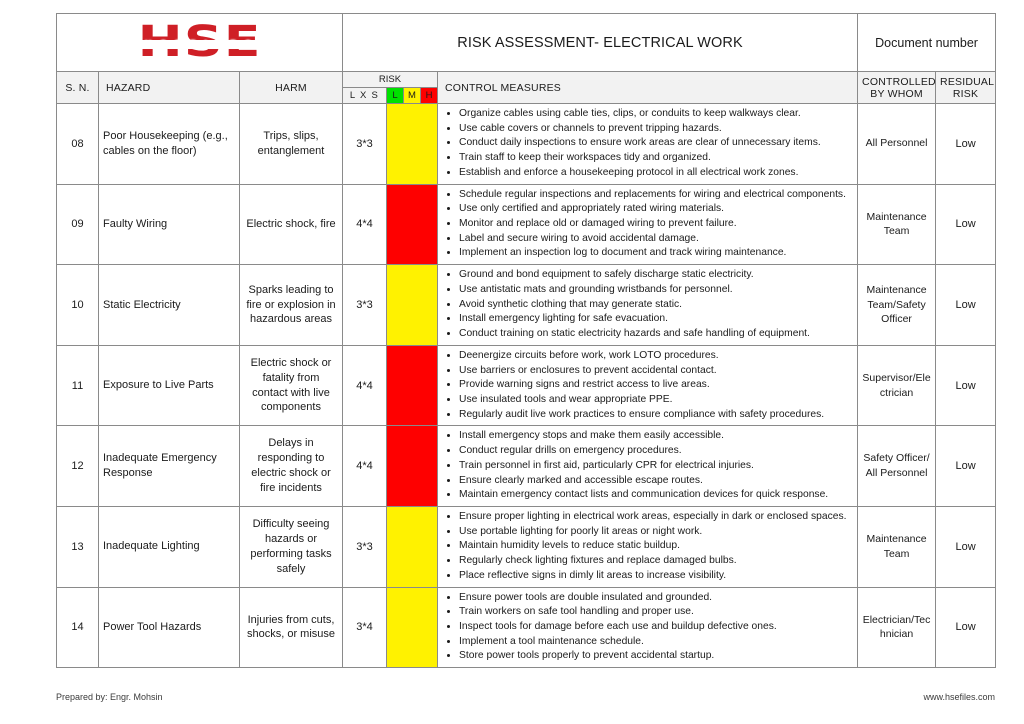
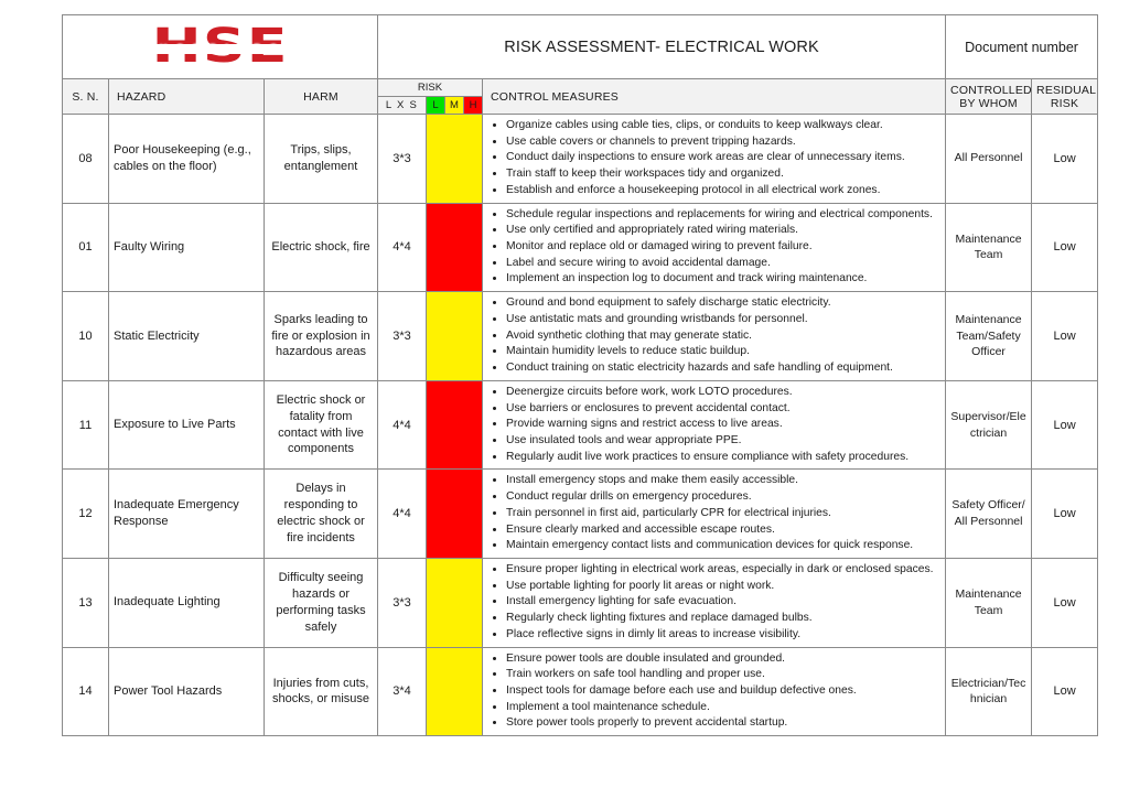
  H S E F I L E S	RISK ASSESSMENT- ELECTRICAL WORK	Document number
  S. N.	HAZARD	HARM	RISK	CONTROL MEASURES	CONTROLLED BY WHOM	RESIDUAL RISK
  L X S	L	M	H
  08	Poor Housekeeping (e.g., cables on the floor)	Trips, slips, entanglement	3*3		Organize cables using cable ties, clips, or conduits to keep walkways clear.Use cable covers or channels to prevent tripping hazards.Conduct daily inspections to ensure work areas are clear of unnecessary items.Train staff to keep their workspaces tidy and organized.Establish and enforce a housekeeping protocol in all electrical work zones.	All Personnel	Low
- 09	Faulty Wiring	Electric shock, fire	4*4		Schedule regular inspections and replacements for wiring and electrical components.Use only certified and appropriately rated wiring materials.Monitor and replace old or damaged wiring to prevent failure.Label and secure wiring to avoid accidental damage.Implement an inspection log to document and track wiring maintenance.	Maintenance Team	Low
+ 01	Faulty Wiring	Electric shock, fire	4*4		Schedule regular inspections and replacements for wiring and electrical components.Use only certified and appropriately rated wiring materials.Monitor and replace old or damaged wiring to prevent failure.Label and secure wiring to avoid accidental damage.Implement an inspection log to document and track wiring maintenance.	Maintenance Team	Low
- 10	Static Electricity	Sparks leading to fire or explosion in hazardous areas	3*3		Ground and bond equipment to safely discharge static electricity.Use antistatic mats and grounding wristbands for personnel.Avoid synthetic clothing that may generate static.Install emergency lighting for safe evacuation.Conduct training on static electricity hazards and safe handling of equipment.	Maintenance Team/Safety Officer	Low
+ 10	Static Electricity	Sparks leading to fire or explosion in hazardous areas	3*3		Ground and bond equipment to safely discharge static electricity.Use antistatic mats and grounding wristbands for personnel.Avoid synthetic clothing that may generate static.Maintain humidity levels to reduce static buildup.Conduct training on static electricity hazards and safe handling of equipment.	Maintenance Team/Safety Officer	Low
  11	Exposure to Live Parts	Electric shock or fatality from contact with live components	4*4		Deenergize circuits before work, work LOTO procedures.Use barriers or enclosures to prevent accidental contact.Provide warning signs and restrict access to live areas.Use insulated tools and wear appropriate PPE.Regularly audit live work practices to ensure compliance with safety procedures.	Supervisor/Electrician	Low
  12	Inadequate Emergency Response	Delays in responding to electric shock or fire incidents	4*4		Install emergency stops and make them easily accessible.Conduct regular drills on emergency procedures.Train personnel in first aid, particularly CPR for electrical injuries.Ensure clearly marked and accessible escape routes.Maintain emergency contact lists and communication devices for quick response.	Safety Officer/All Personnel	Low
- 13	Inadequate Lighting	Difficulty seeing hazards or performing tasks safely	3*3		Ensure proper lighting in electrical work areas, especially in dark or enclosed spaces.Use portable lighting for poorly lit areas or night work.Maintain humidity levels to reduce static buildup.Regularly check lighting fixtures and replace damaged bulbs.Place reflective signs in dimly lit areas to increase visibility.	Maintenance Team	Low
+ 13	Inadequate Lighting	Difficulty seeing hazards or performing tasks safely	3*3		Ensure proper lighting in electrical work areas, especially in dark or enclosed spaces.Use portable lighting for poorly lit areas or night work.Install emergency lighting for safe evacuation.Regularly check lighting fixtures and replace damaged bulbs.Place reflective signs in dimly lit areas to increase visibility.	Maintenance Team	Low
  14	Power Tool Hazards	Injuries from cuts, shocks, or misuse	3*4		Ensure power tools are double insulated and grounded.Train workers on safe tool handling and proper use.Inspect tools for damage before each use and buildup defective ones.Implement a tool maintenance schedule.Store power tools properly to prevent accidental startup.	Electrician/Technician	Low
- Prepared by: Engr. Mohsin
- www.hsefiles.com
